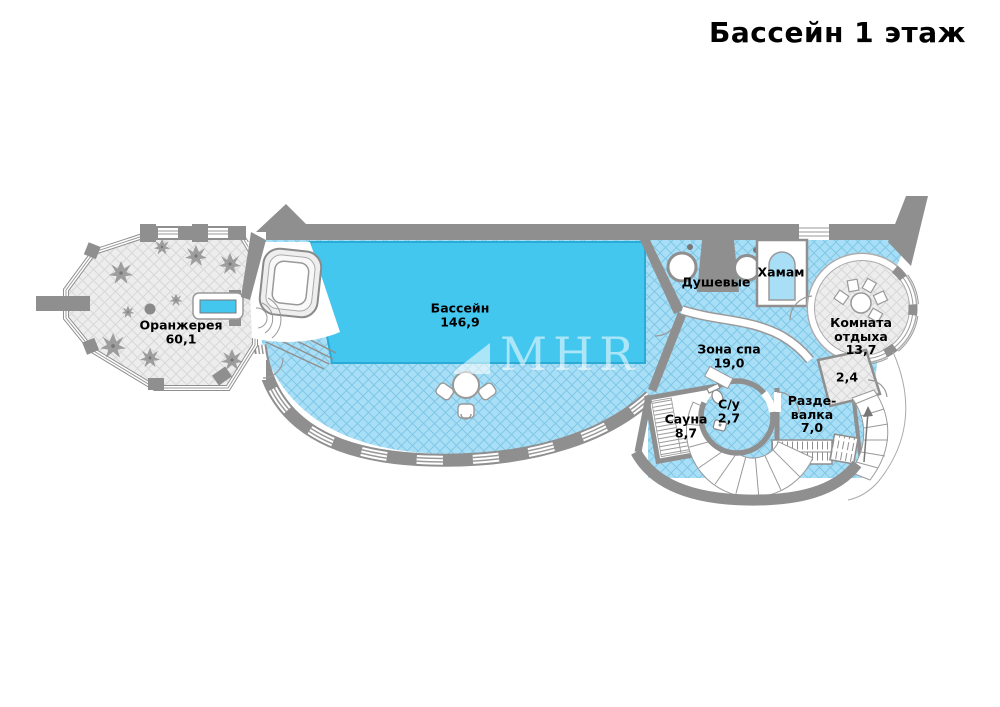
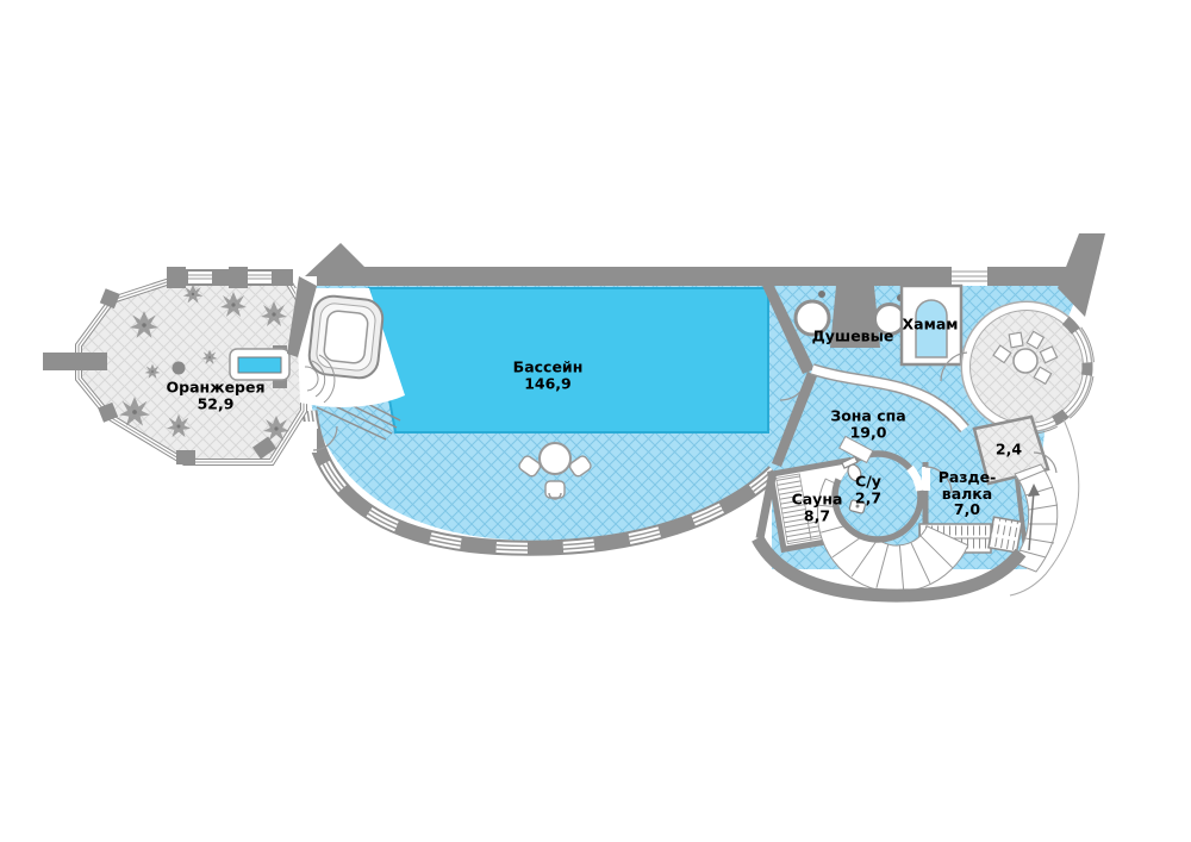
- MHR
- Бассейн 1 этаж
  Оранжерея
- 60,1
+ 52,9
  Бассейн
  146,9
  Душевые
  Хамам
  Зона спа
  19,0
- Комната отдыха
- 13,7
  2,4
  Сауна
  8,7
  С/у
  2,7
  Разде-валка
  7,0
